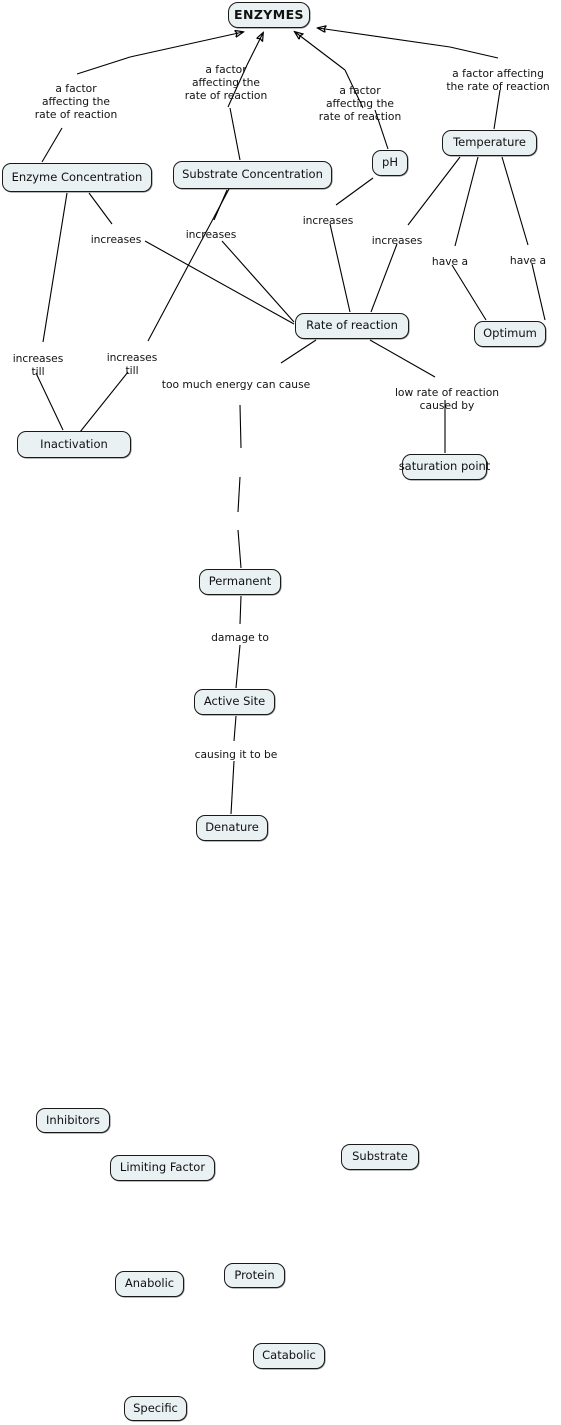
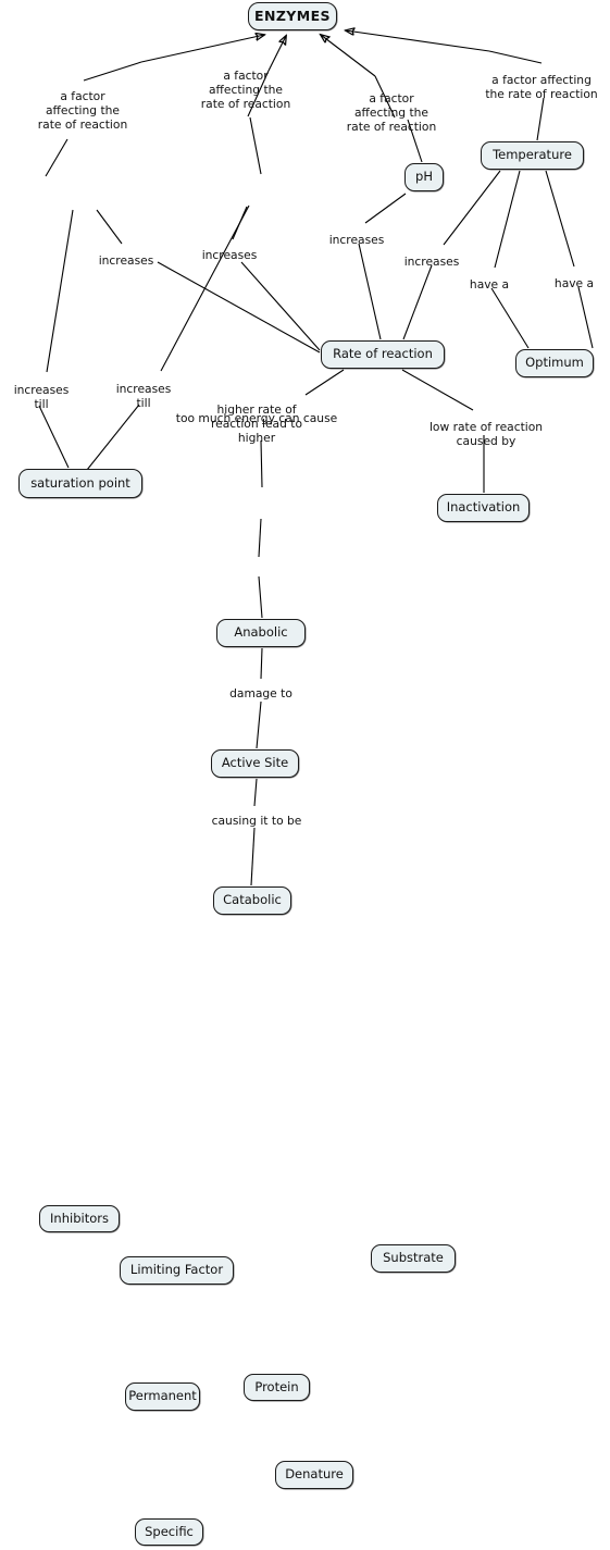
  ENZYMES
- Enzyme Concentration
- Substrate Concentration
  pH
  Temperature
  Rate of reaction
- Inactivation
+ saturation point
  Optimum
- saturation point
+ Inactivation
- Permanent
+ Anabolic
  Active Site
- Denature
+ Catabolic
  Inhibitors
  Limiting Factor
  Substrate
- Anabolic
+ Permanent
  Protein
- Catabolic
+ Denature
  Specific
  a factor
  affecting the
  rate of reaction
  a factor
  affecting the
  rate of reaction
  a factor
  affecting the
  rate of reaction
  a factor affecting
  the rate of reaction
  increases
  increases
  increases
  increases
  increases
  till
  increases
  till
  have a
  have a
+ higher rate of
+ reaction lead to
+ higher
  low rate of reaction
  caused by
  too much energy can cause
  damage to
  causing it to be
